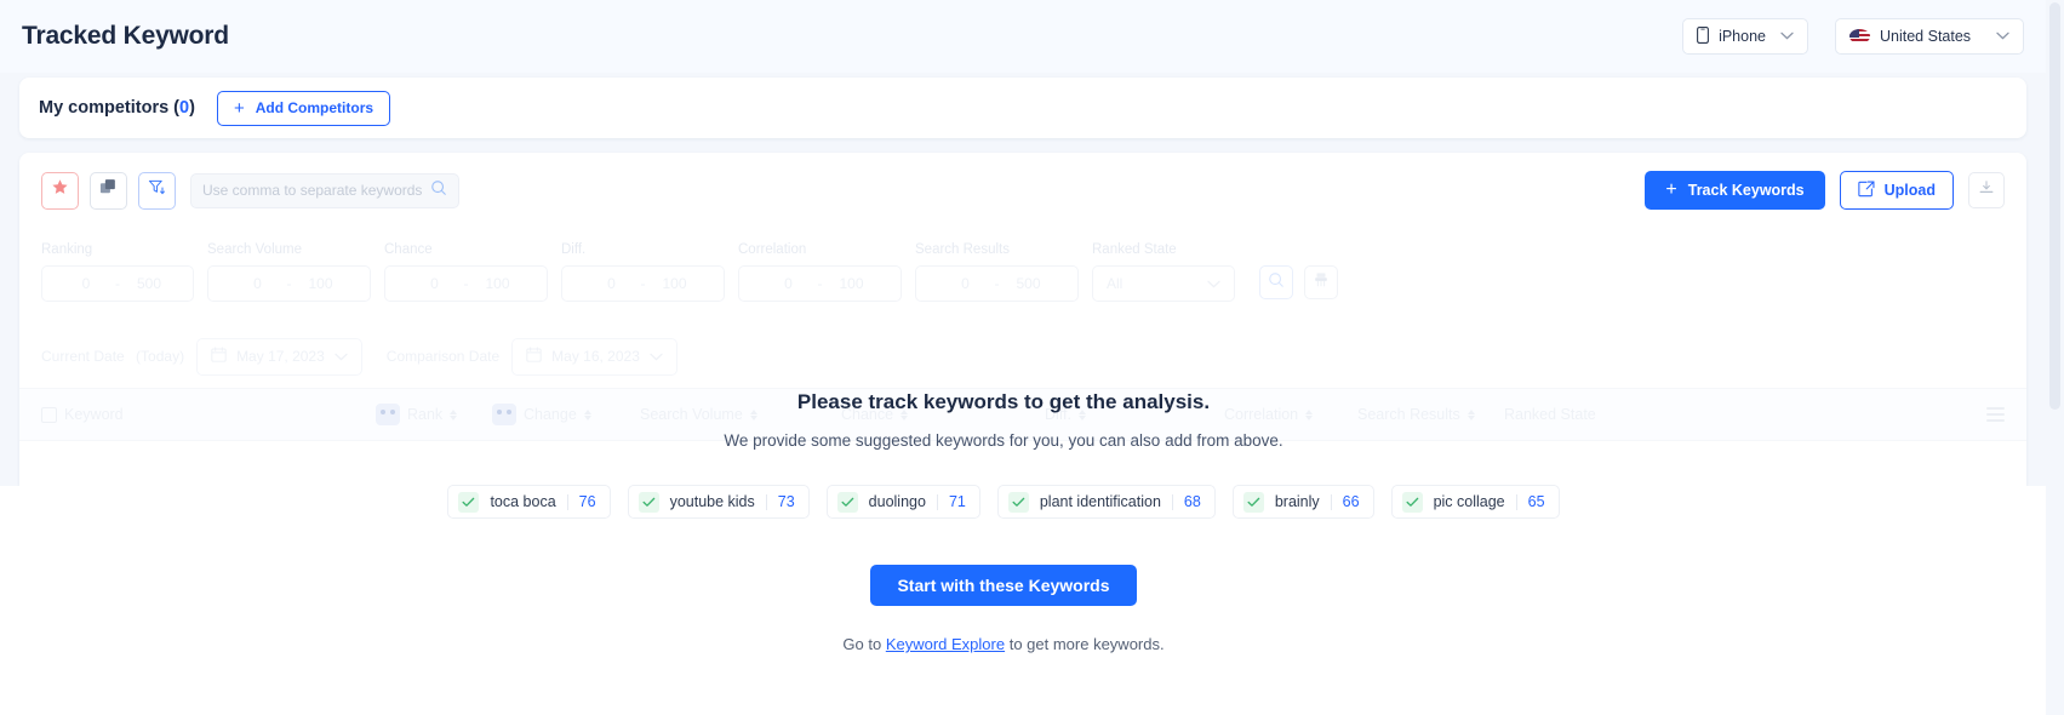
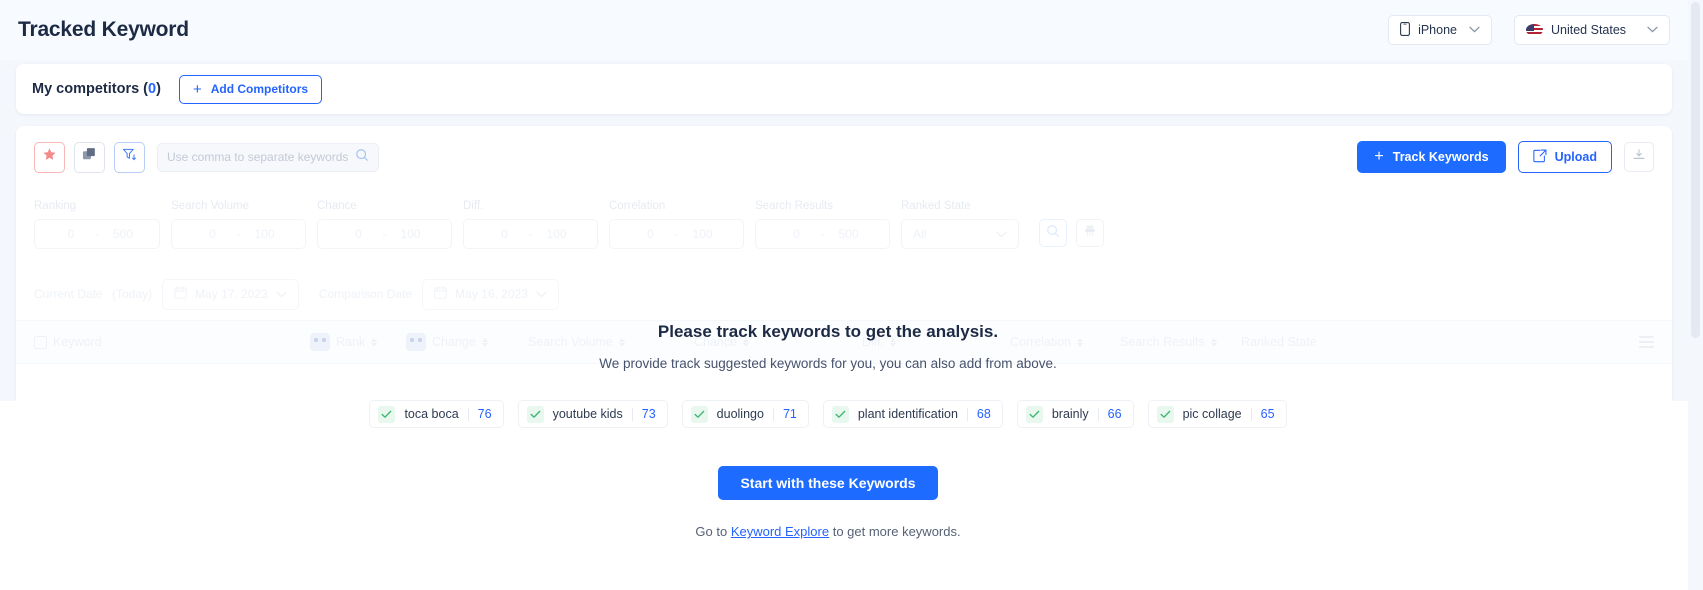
  Tracked Keyword
  iPhone
  United States
  My competitors (0)
  +
  Add Competitors
  Use comma to separate keywords
  +
  Track Keywords
  Upload
  Ranking
  Search Volume
  Chance
  Diff.
  Correlation
  Search Results
  Ranked State
  Chance
  Diff.
  Please track keywords to get the analysis.
- We provide some suggested keywords for you, you can also add from above.
+ We provide track suggested keywords for you, you can also add from above.
  toca boca
  76
  youtube kids
  73
  duolingo
  71
  plant identification
  68
  brainly
  66
  pic collage
  65
  Start with these Keywords
  Go to Keyword Explore to get more keywords.
